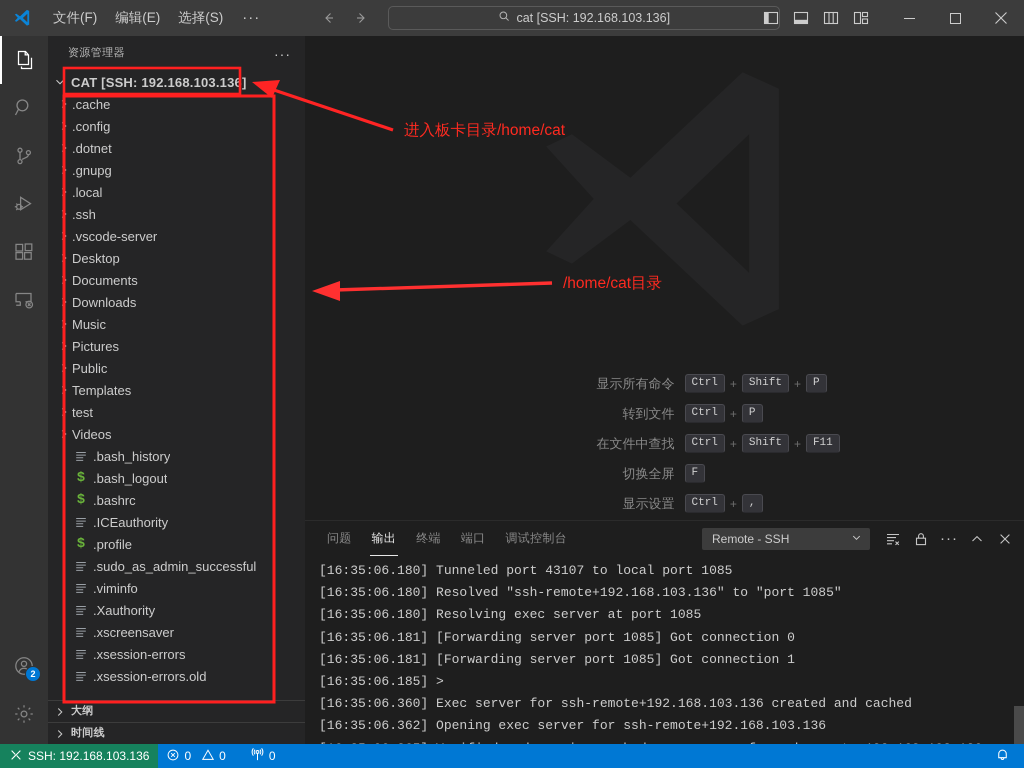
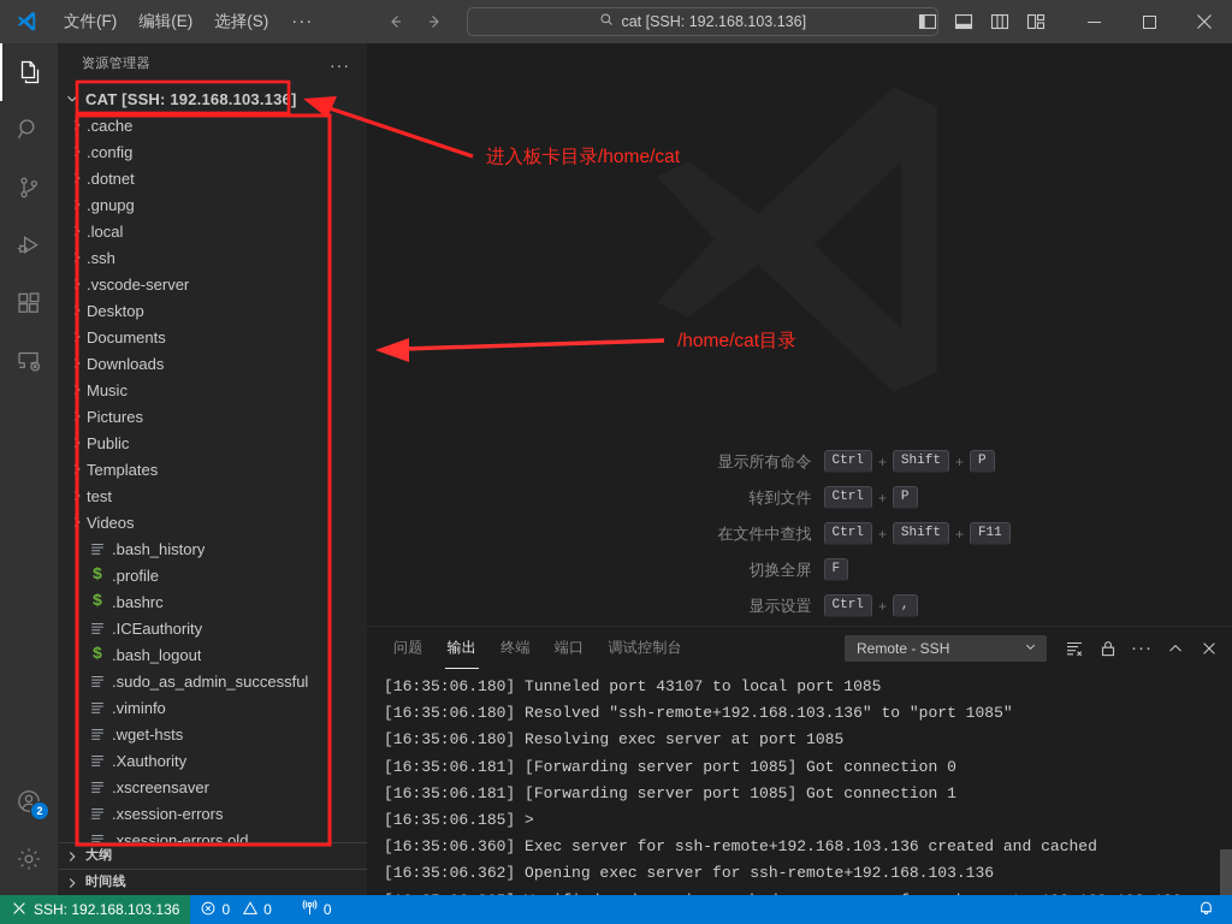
  文件(F)
  编辑(E)
  选择(S)
  ···
  cat [SSH: 192.168.103.136]
  2
  资源管理器
  ···
  CAT [SSH: 192.168.103.136]
  .cache
  .config
  .dotnet
  .gnupg
  .local
  .ssh
  .vscode-server
  Desktop
  Documents
  Downloads
  Music
  Pictures
  Public
  Templates
  test
  Videos
  .bash_history
  $
- .bash_logout
+ .profile
  $
  .bashrc
  .ICEauthority
  $
- .profile
+ .bash_logout
  .sudo_as_admin_successful
  .viminfo
+ .wget-hsts
  .Xauthority
  .xscreensaver
  .xsession-errors
  .xsession-errors.old
  大纲
  时间线
  显示所有命令
  Ctrl
  +
  Shift
  +
  P
  转到文件
  Ctrl
  +
  P
  在文件中查找
  Ctrl
  +
  Shift
  +
  F11
  切换全屏
  F
  显示设置
  Ctrl
  +
  ,
  问题
  输出
  终端
  端口
  调试控制台
  Remote - SSH
  ···
  [16:35:06.180] Tunneled port 43107 to local port 1085
  [16:35:06.180] Resolved "ssh-remote+192.168.103.136" to "port 1085"
  [16:35:06.180] Resolving exec server at port 1085
  [16:35:06.181] [Forwarding server port 1085] Got connection 0
  [16:35:06.181] [Forwarding server port 1085] Got connection 1
  [16:35:06.185] >
  [16:35:06.360] Exec server for ssh-remote+192.168.103.136 created and cached
  [16:35:06.362] Opening exec server for ssh-remote+192.168.103.136
  SSH: 192.168.103.136
  0
  0
  0
  进入板卡目录/home/cat
  /home/cat目录
